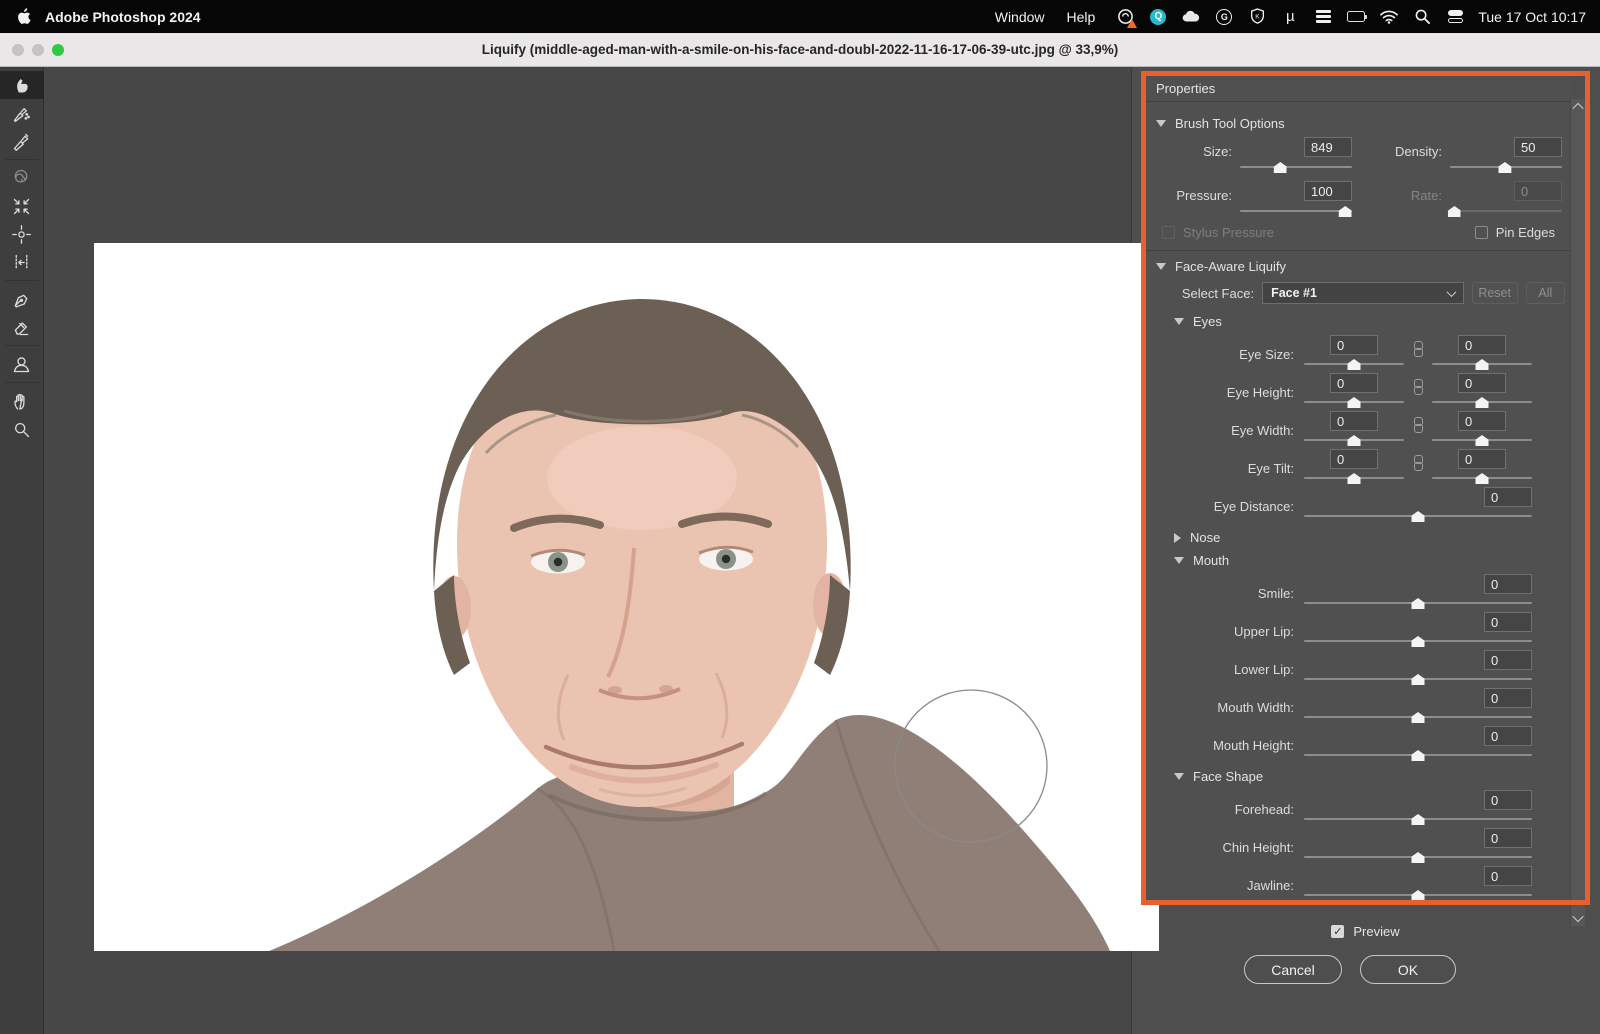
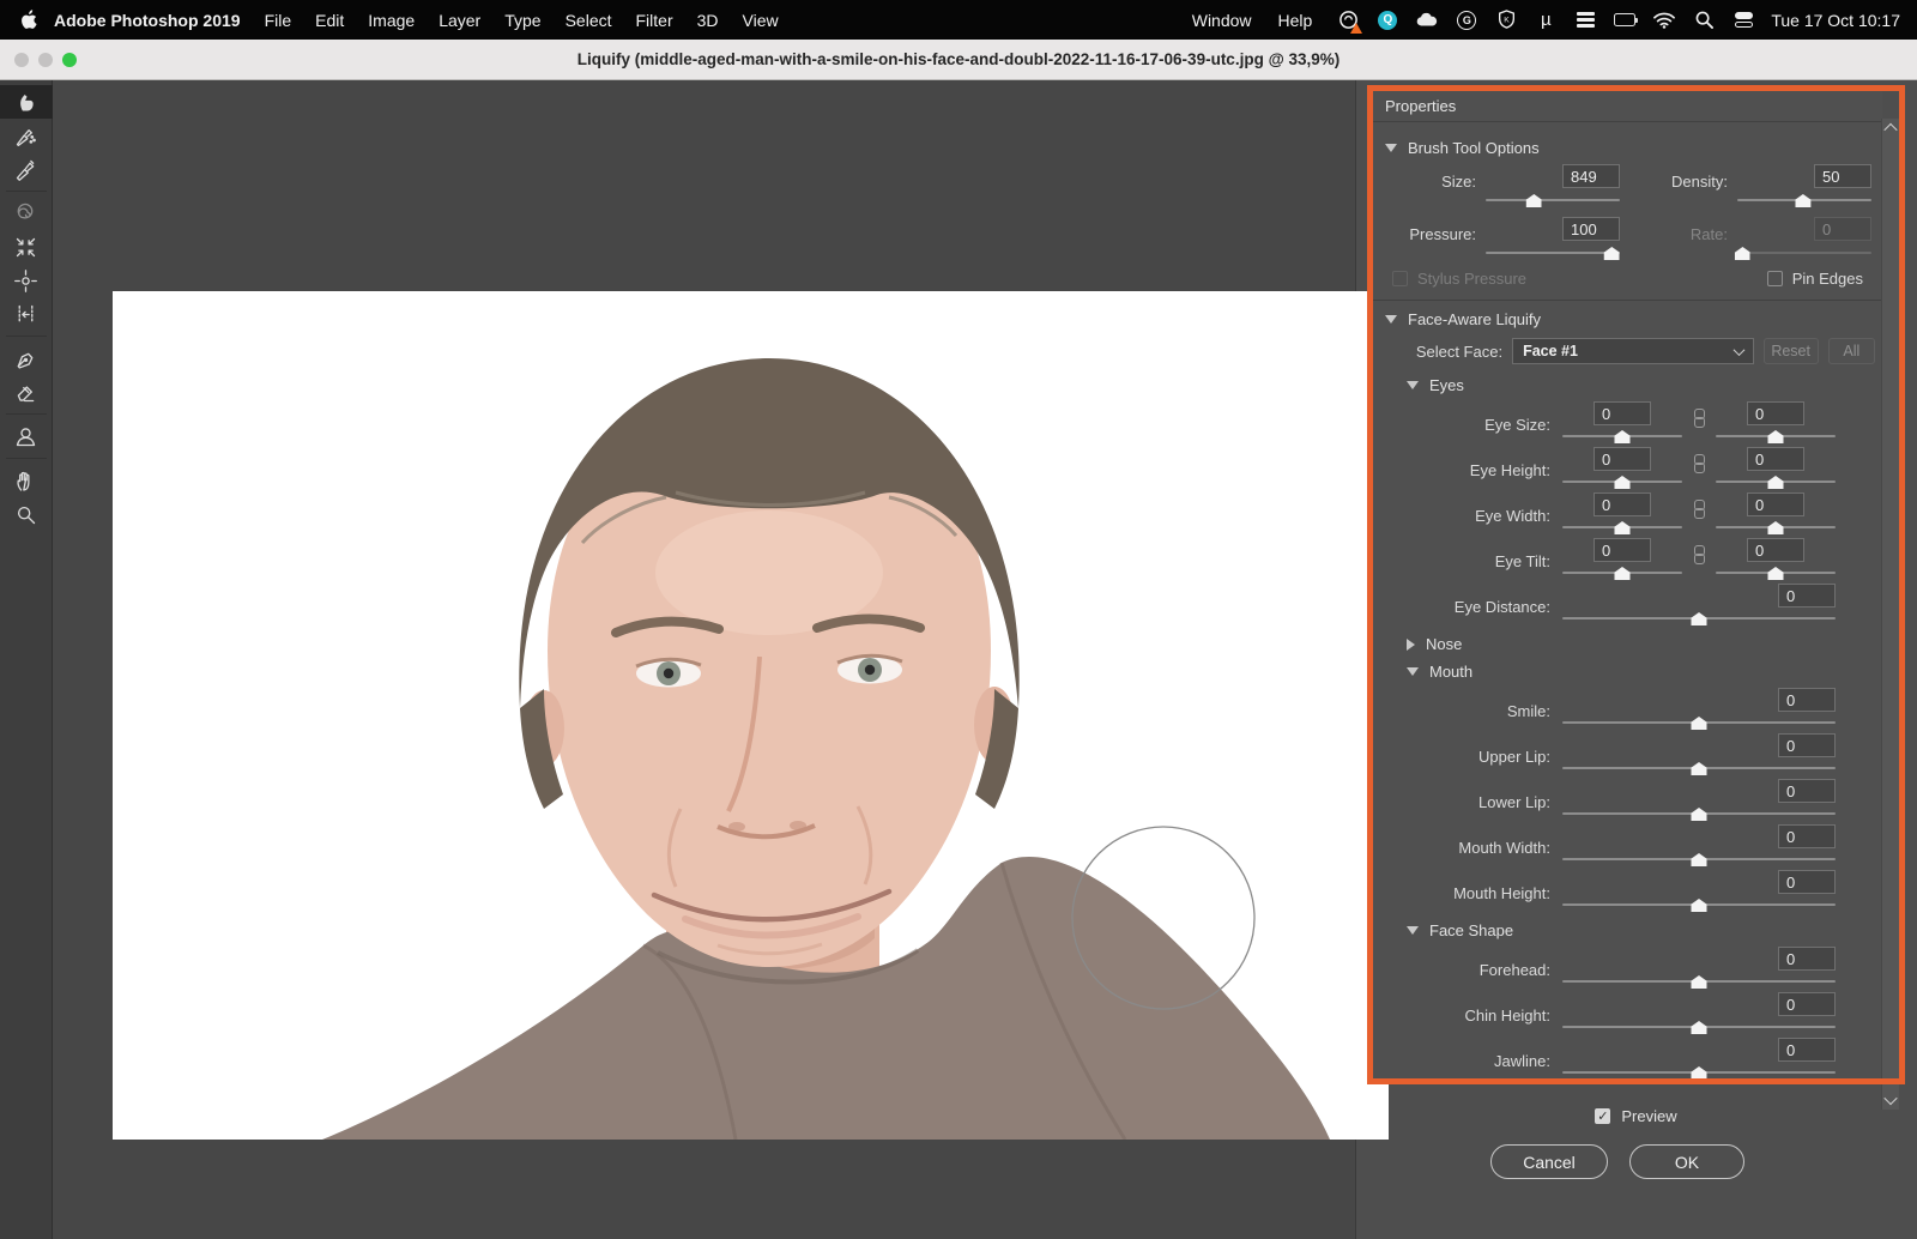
- Adobe Photoshop 2024
+ Adobe Photoshop 2019
+ File
+ Edit
+ Image
+ Layer
+ Type
+ Select
+ Filter
+ 3D
+ View
  Window
  Help
  Q
  G
  µ
  Tue 17 Oct 10:17
  Liquify (middle-aged-man-with-a-smile-on-his-face-and-doubl-2022-11-16-17-06-39-utc.jpg @ 33,9%)
  Properties
  Brush Tool Options
  Size:
  849
  Density:
  50
  Pressure:
  100
  Rate:
  0
  Stylus Pressure
  Pin Edges
  Face-Aware Liquify
  Select Face:
  Face #1
  Reset
  All
  Eyes
  Eye Size:
  0
  0
  Eye Height:
  0
  0
  Eye Width:
  0
  0
  Eye Tilt:
  0
  0
  Eye Distance:
  0
  Nose
  Mouth
  Smile:
  0
  Upper Lip:
  0
  Lower Lip:
  0
  Mouth Width:
  0
  Mouth Height:
  0
  Face Shape
  Forehead:
  0
  Chin Height:
  0
  Jawline:
  0
  ✓
  Preview
  Cancel
  OK
